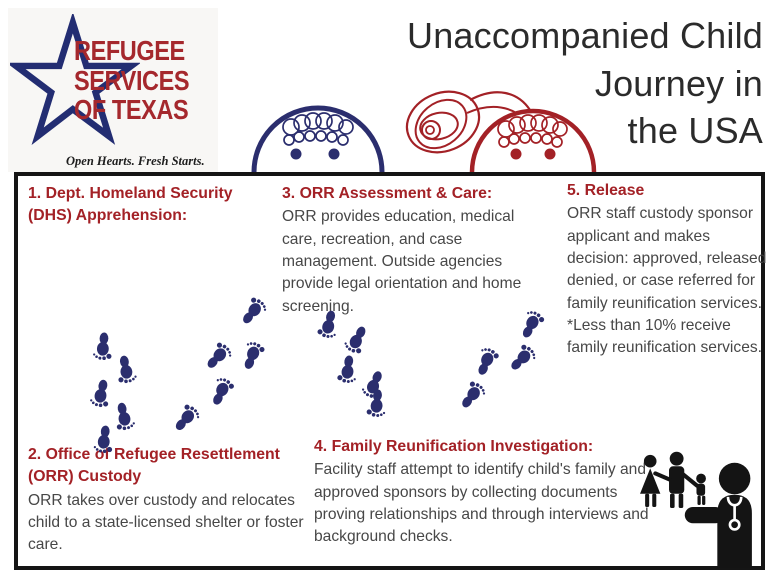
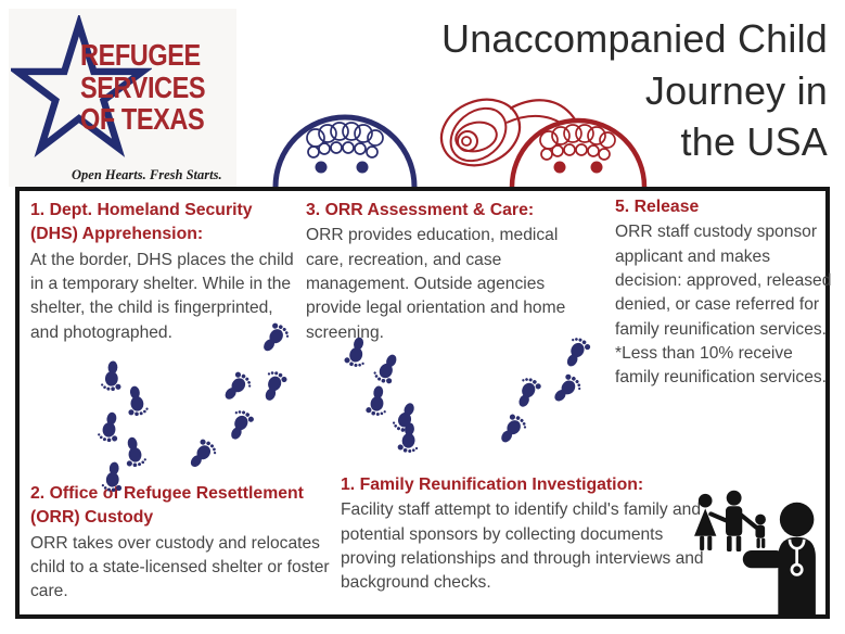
  REFUGEE
  SERVICES
  OF TEXAS
  Open Hearts. Fresh Starts.
  Unaccompanied Child
  Journey in
  the USA
  1. Dept. Homeland Security (DHS) Apprehension:
+ At the border, DHS places the child in a temporary shelter. While in the shelter, the child is fingerprinted, and photographed.
  3. ORR Assessment & Care:
  ORR provides education, medical care, recreation, and case management. Outside agencies provide legal orientation and home screening.
  5. Release
  ORR staff custody sponsor applicant and makes decision: approved, released denied, or case referred for family reunification services. *Less than 10% receive family reunification services.
  2. Office of Refugee Resettlement (ORR) Custody
  ORR takes over custody and relocates child to a state-licensed shelter or foster care.
- 4. Family Reunification Investigation:
+ 1. Family Reunification Investigation:
- Facility staff attempt to identify child's family and approved sponsors by collecting documents proving relationships and through interviews and background checks.
+ Facility staff attempt to identify child's family and potential sponsors by collecting documents proving relationships and through interviews and background checks.
